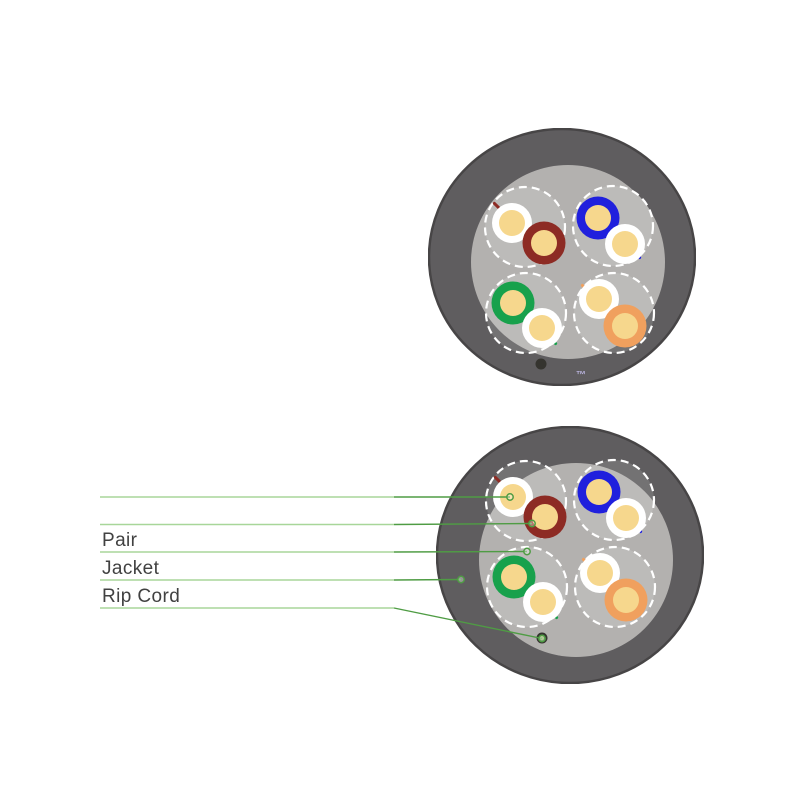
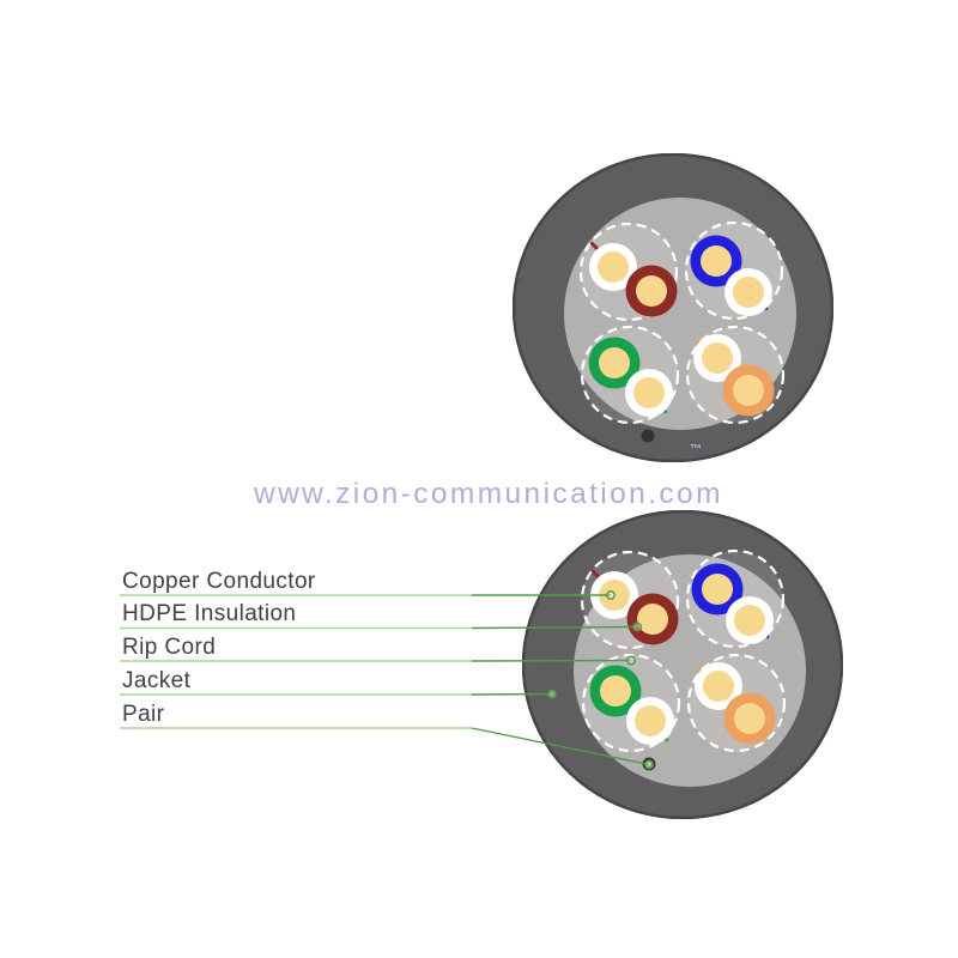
+ Copper Conductor
+ HDPE Insulation
- Pair
+ Rip Cord
  Jacket
- Rip Cord
+ Pair
  ™
+ www.zion-communication.com
